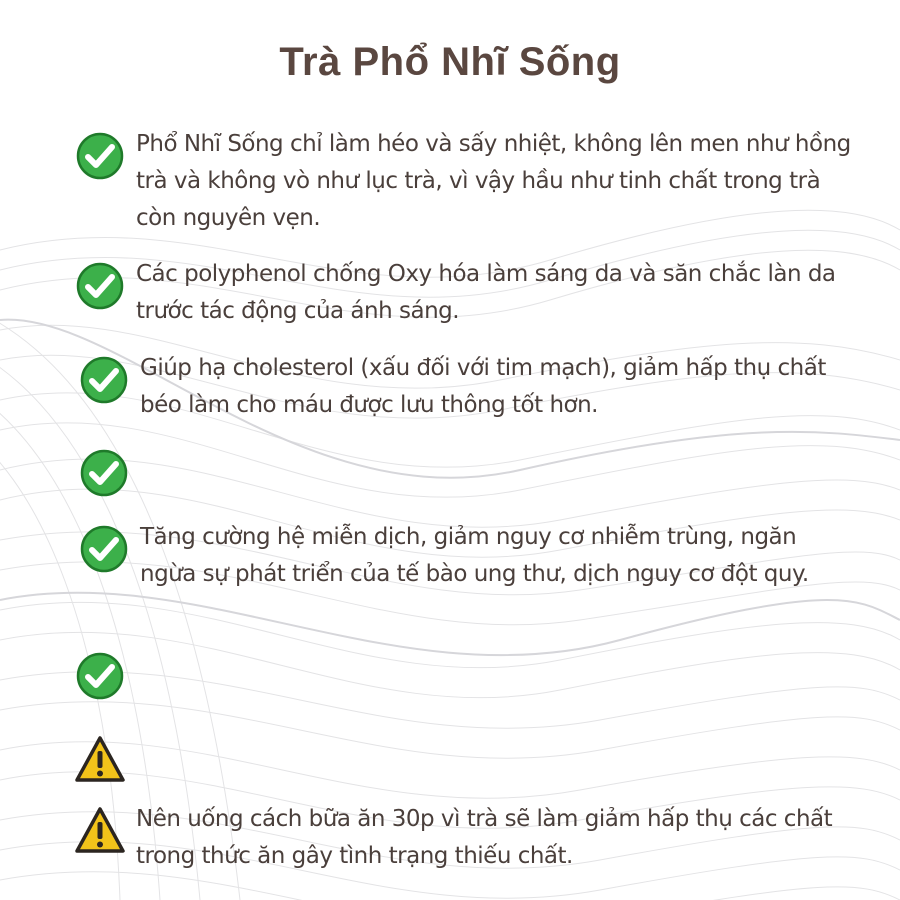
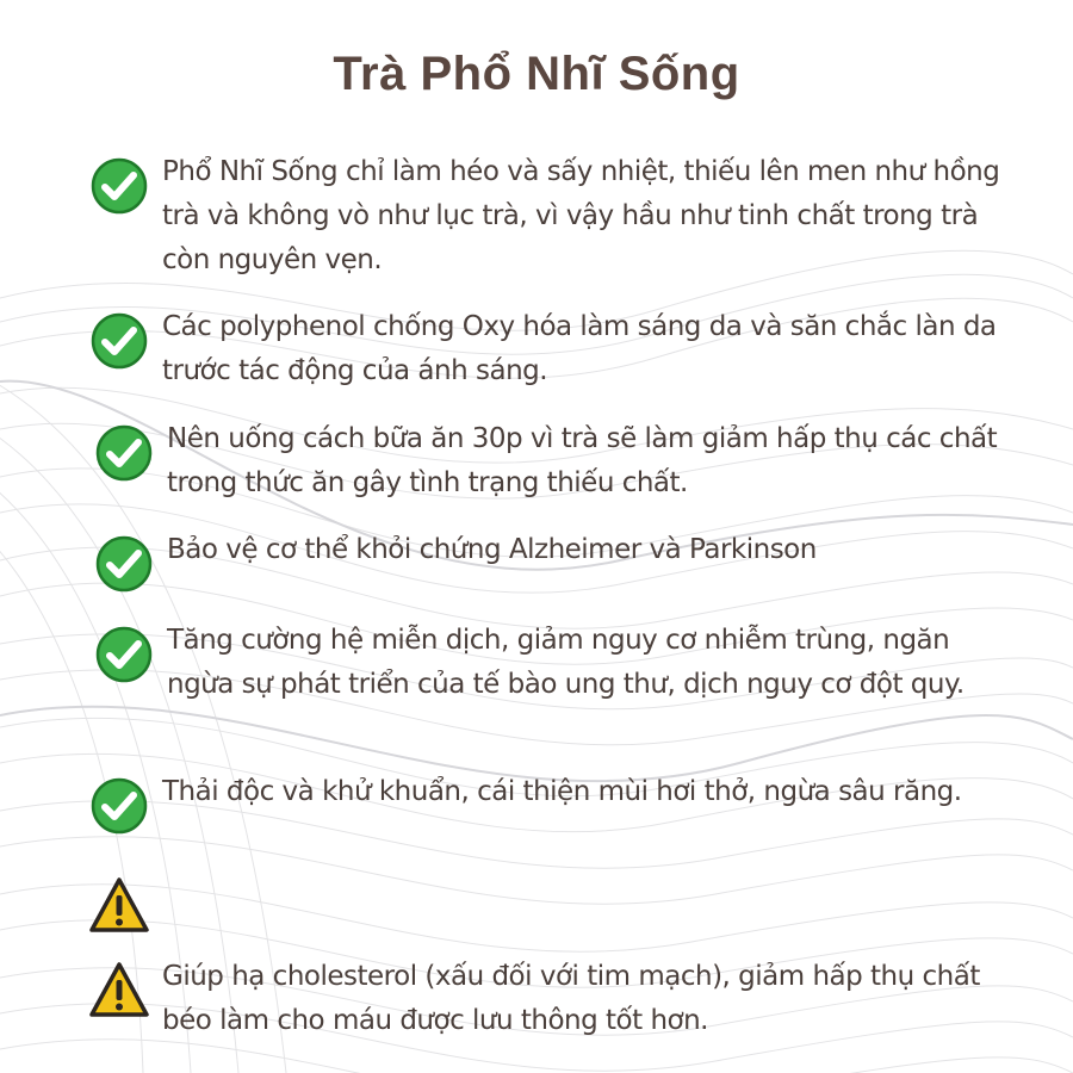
  Trà Phổ Nhĩ Sống
- Phổ Nhĩ Sống chỉ làm héo và sấy nhiệt, không lên men như hồng trà và không vò như lục trà, vì vậy hầu như tinh chất trong trà còn nguyên vẹn.
+ Phổ Nhĩ Sống chỉ làm héo và sấy nhiệt, thiếu lên men như hồng trà và không vò như lục trà, vì vậy hầu như tinh chất trong trà còn nguyên vẹn.
  Các polyphenol chống Oxy hóa làm sáng da và săn chắc làn da trước tác động của ánh sáng.
- Giúp hạ cholesterol (xấu đối với tim mạch), giảm hấp thụ chất béo làm cho máu được lưu thông tốt hơn.
+ Nên uống cách bữa ăn 30p vì trà sẽ làm giảm hấp thụ các chất trong thức ăn gây tình trạng thiếu chất.
+ Bảo vệ cơ thể khỏi chứng Alzheimer và Parkinson
  Tăng cường hệ miễn dịch, giảm nguy cơ nhiễm trùng, ngăn ngừa sự phát triển của tế bào ung thư, dịch nguy cơ đột quy.
+ Thải độc và khử khuẩn, cái thiện mùi hơi thở, ngừa sâu răng.
- Nên uống cách bữa ăn 30p vì trà sẽ làm giảm hấp thụ các chất trong thức ăn gây tình trạng thiếu chất.
+ Giúp hạ cholesterol (xấu đối với tim mạch), giảm hấp thụ chất béo làm cho máu được lưu thông tốt hơn.
